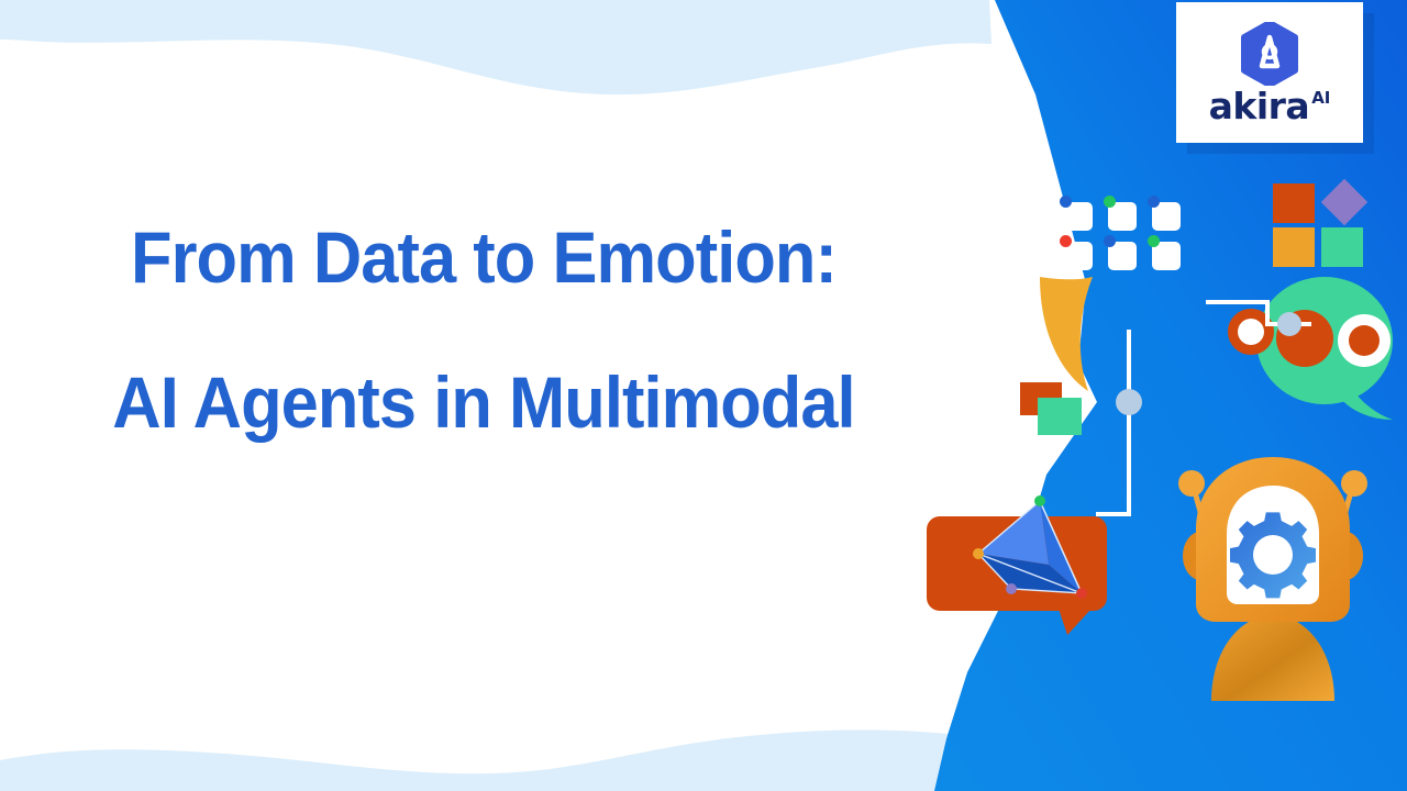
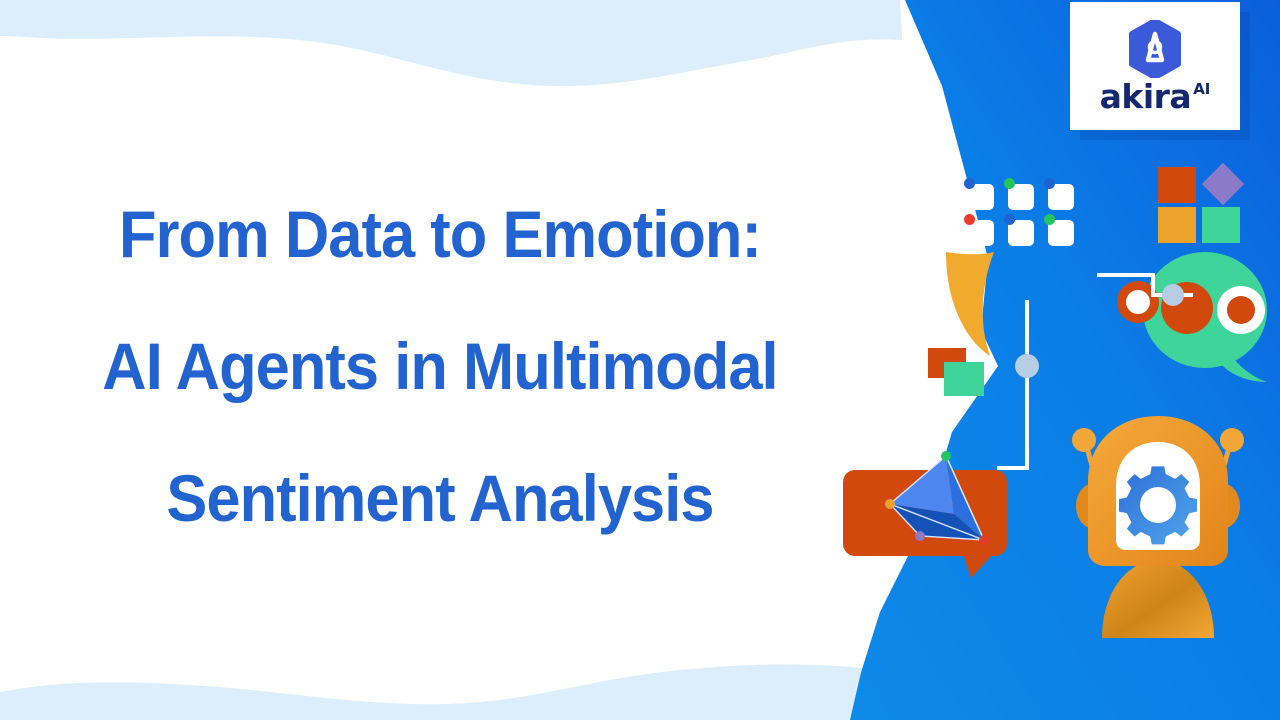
  From Data to Emotion:
  AI Agents in Multimodal
+ Sentiment Analysis
  akira
  AI
